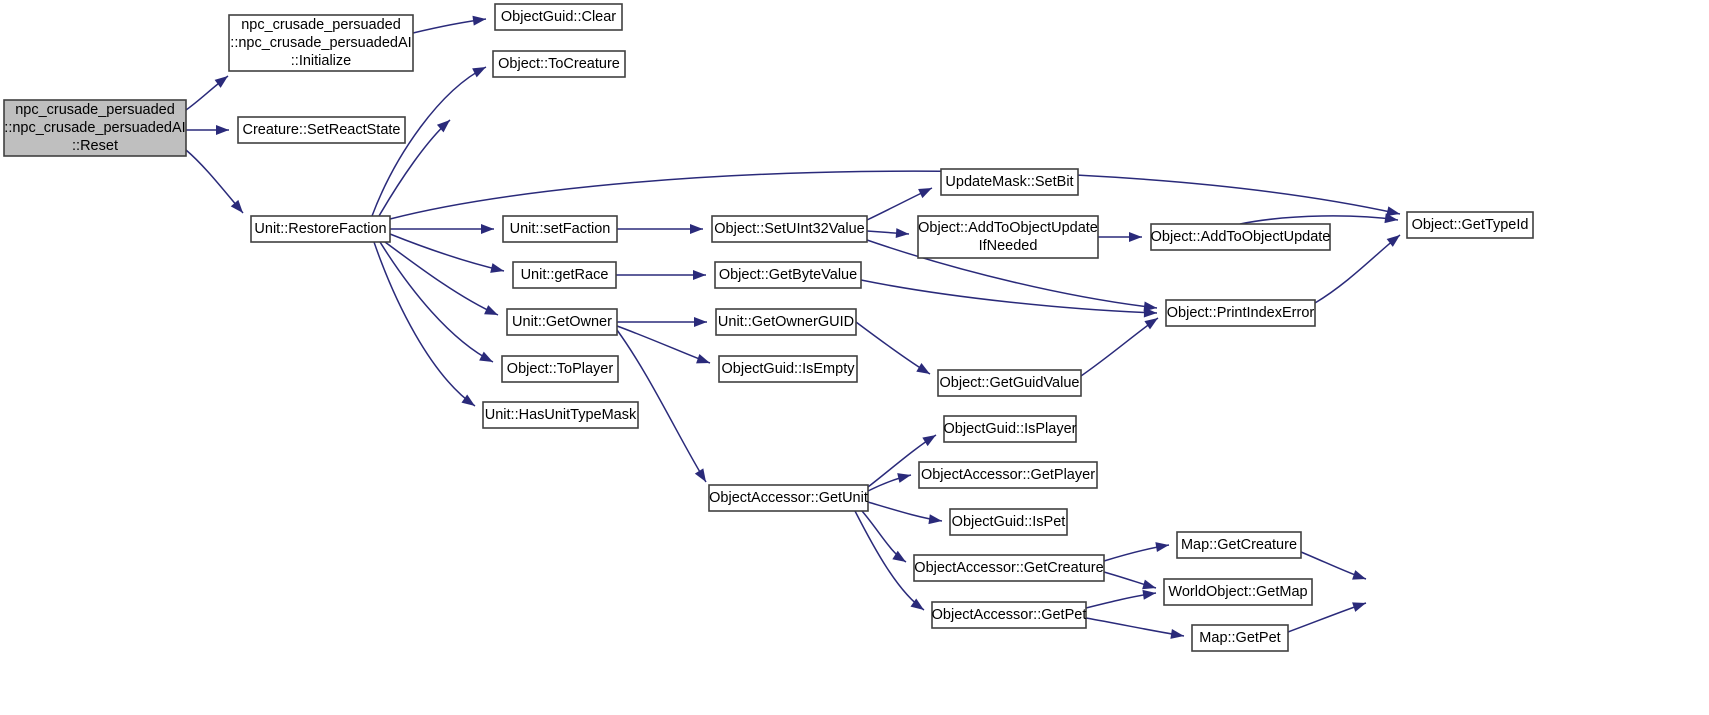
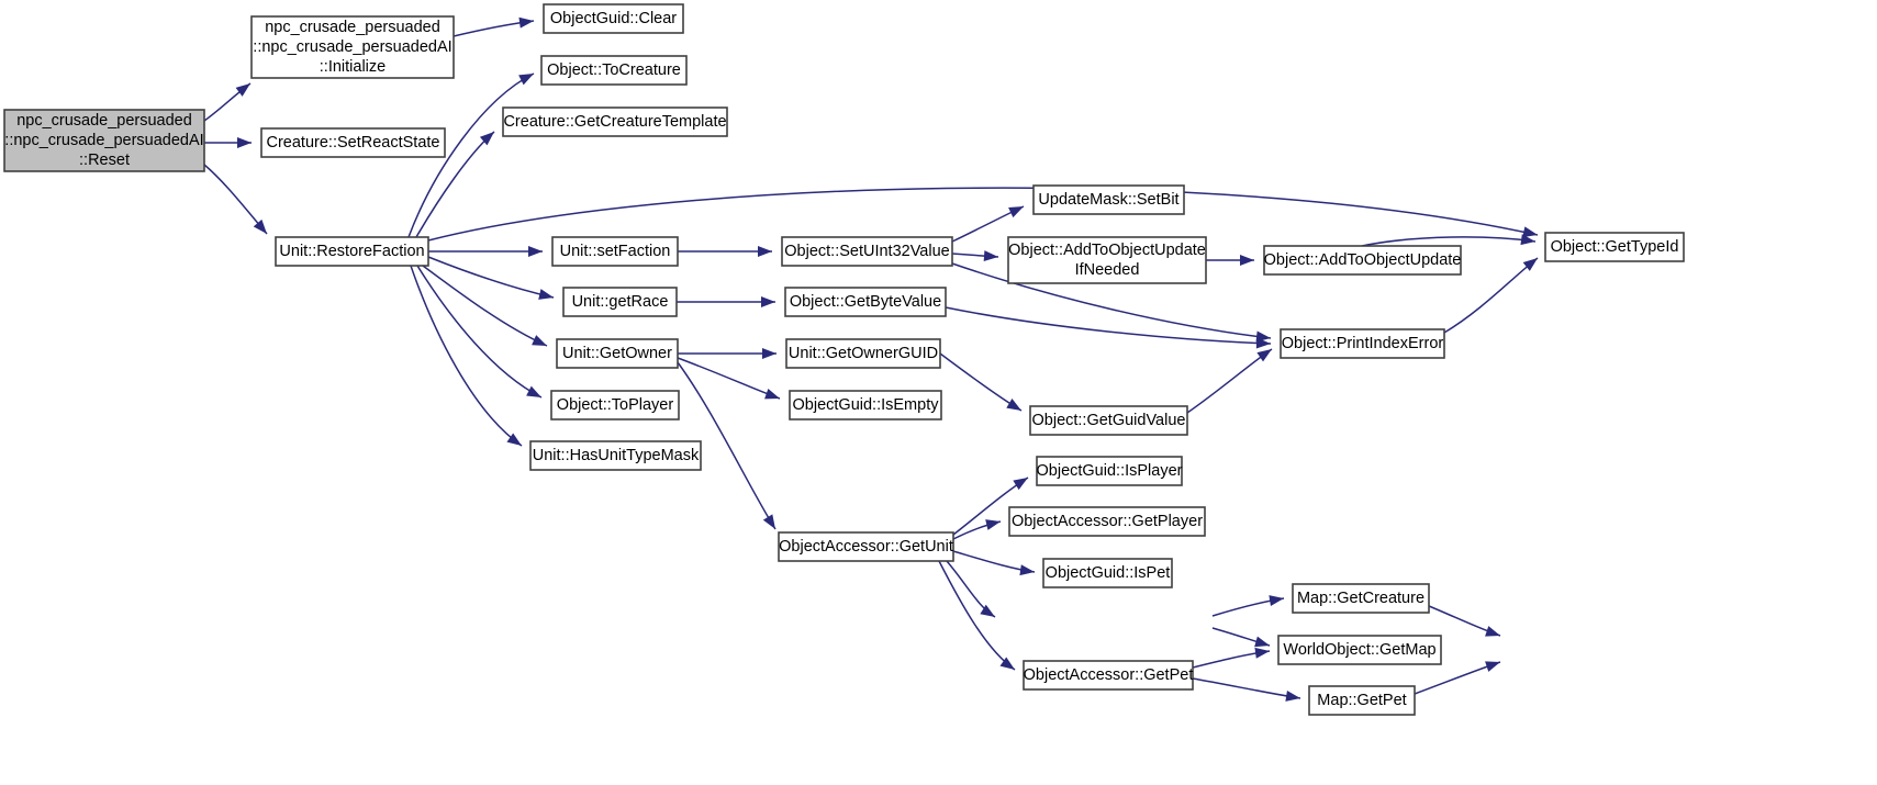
  npc_crusade_persuaded
  ::npc_crusade_persuadedAI
  ::Reset
  npc_crusade_persuaded
  ::npc_crusade_persuadedAI
  ::Initialize
  ObjectGuid::Clear
  Object::ToCreature
+ Creature::GetCreatureTemplate
  Creature::SetReactState
  Unit::RestoreFaction
  Unit::setFaction
  Unit::getRace
  Unit::GetOwner
  Object::ToPlayer
  Unit::HasUnitTypeMask
  Object::SetUInt32Value
  Object::GetByteValue
  Unit::GetOwnerGUID
  ObjectGuid::IsEmpty
  UpdateMask::SetBit
  Object::AddToObjectUpdate
  IfNeeded
  Object::GetGuidValue
  Object::AddToObjectUpdate
  Object::PrintIndexError
  Object::GetTypeId
  ObjectAccessor::GetUnit
  ObjectGuid::IsPlayer
  ObjectAccessor::GetPlayer
  ObjectGuid::IsPet
- ObjectAccessor::GetCreature
  ObjectAccessor::GetPet
  Map::GetCreature
  WorldObject::GetMap
  Map::GetPet
